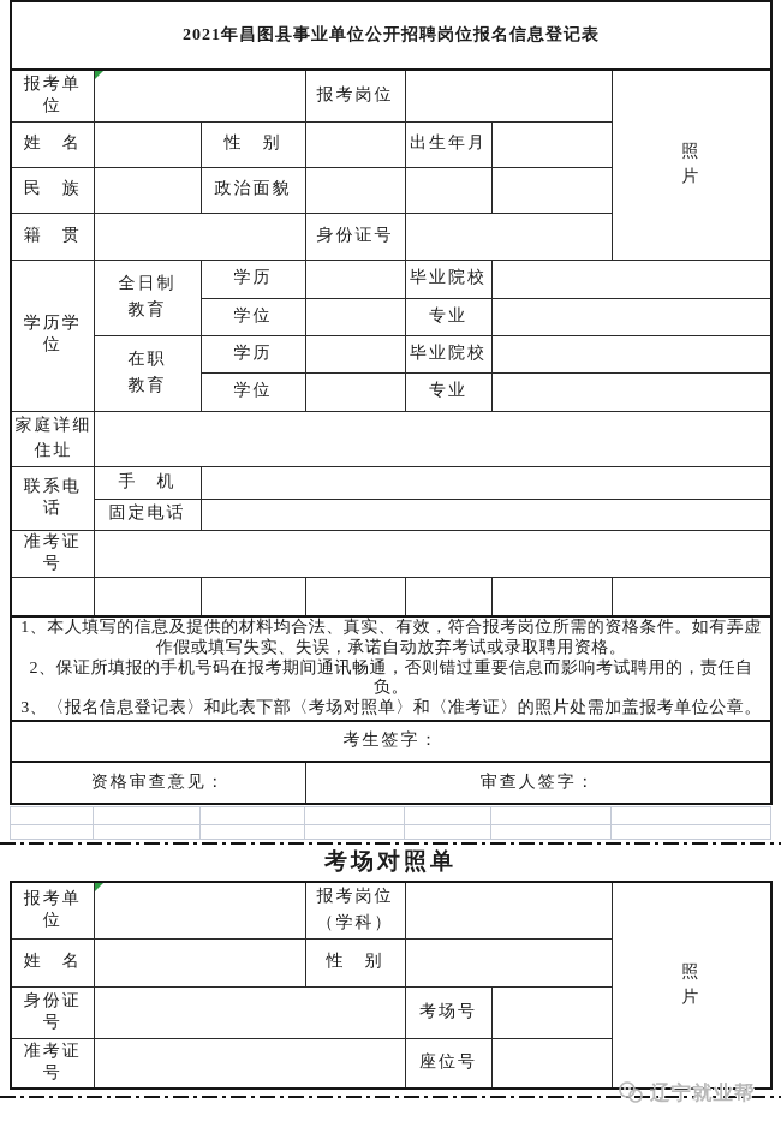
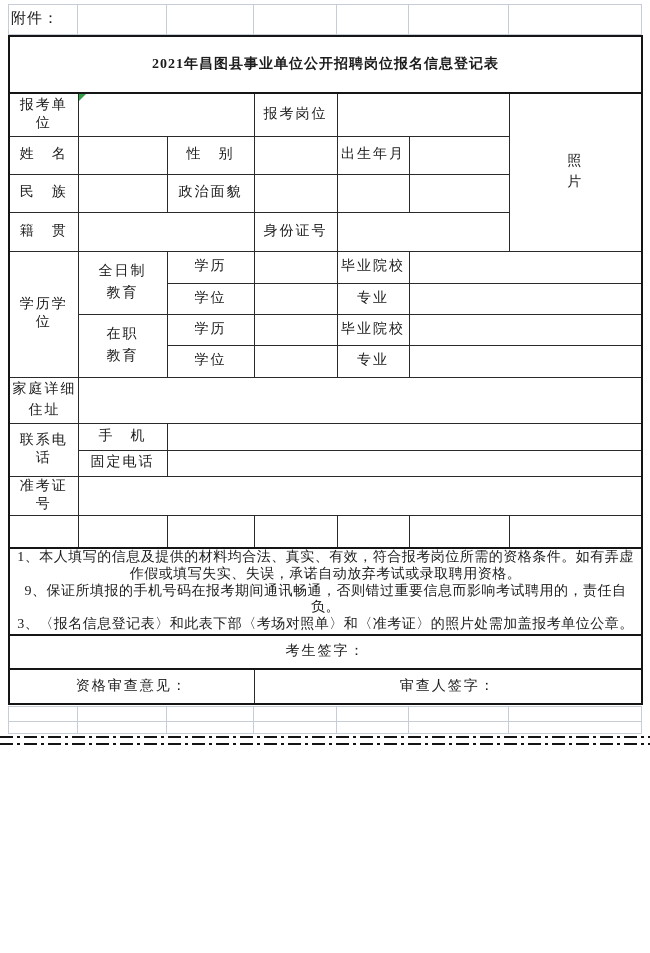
+ 附件：
  2021年昌图县事业单位公开招聘岗位报名信息登记表
  报考单位		报考岗位		照片
  姓 名		性 别		出生年月
  民 族		政治面貌
  籍 贯		身份证号
  学历学位	全日制教育	学历		毕业院校
  学位		专业
  在职教育	学历		毕业院校
  学位		专业
  家庭详细住址
  联系电话	手 机
  固定电话
  准考证号
- 1、本人填写的信息及提供的材料均合法、真实、有效，符合报考岗位所需的资格条件。如有弄虚作假或填写失实、失误，承诺自动放弃考试或录取聘用资格。 2、保证所填报的手机号码在报考期间通讯畅通，否则错过重要信息而影响考试聘用的，责任自负。 3、〈报名信息登记表〉和此表下部〈考场对照单〉和〈准考证〉的照片处需加盖报考单位公章。
+ 1、本人填写的信息及提供的材料均合法、真实、有效，符合报考岗位所需的资格条件。如有弄虚作假或填写失实、失误，承诺自动放弃考试或录取聘用资格。 9、保证所填报的手机号码在报考期间通讯畅通，否则错过重要信息而影响考试聘用的，责任自负。 3、〈报名信息登记表〉和此表下部〈考场对照单〉和〈准考证〉的照片处需加盖报考单位公章。
  考生签字：
  资格审查意见：	审查人签字：
- 考场对照单
- 报考单位		报考岗位（学科）		照片
- 姓 名		性 别
- 身份证号		考场号
- 准考证号		座位号
- 辽宁就业帮
